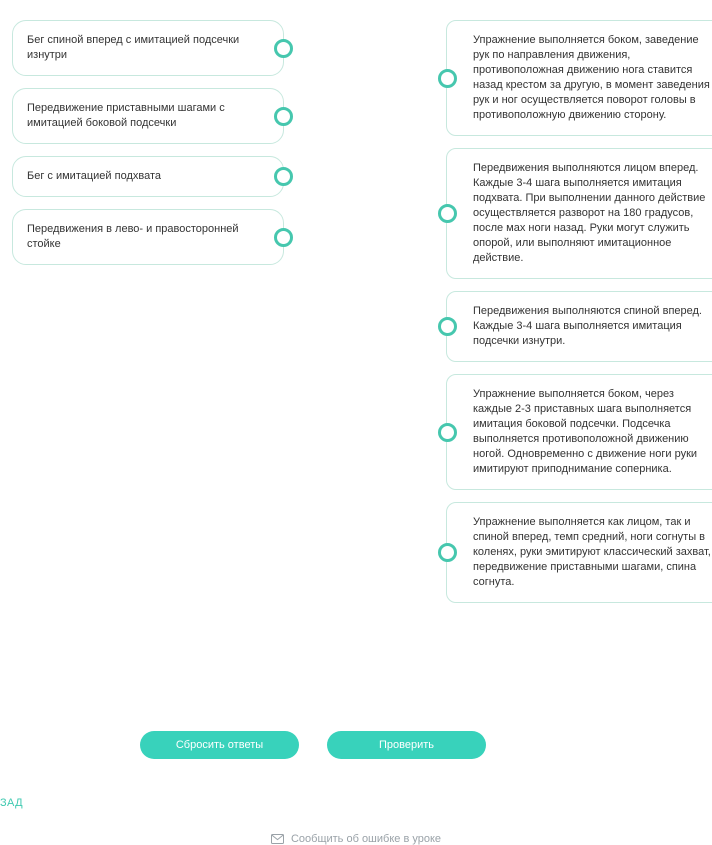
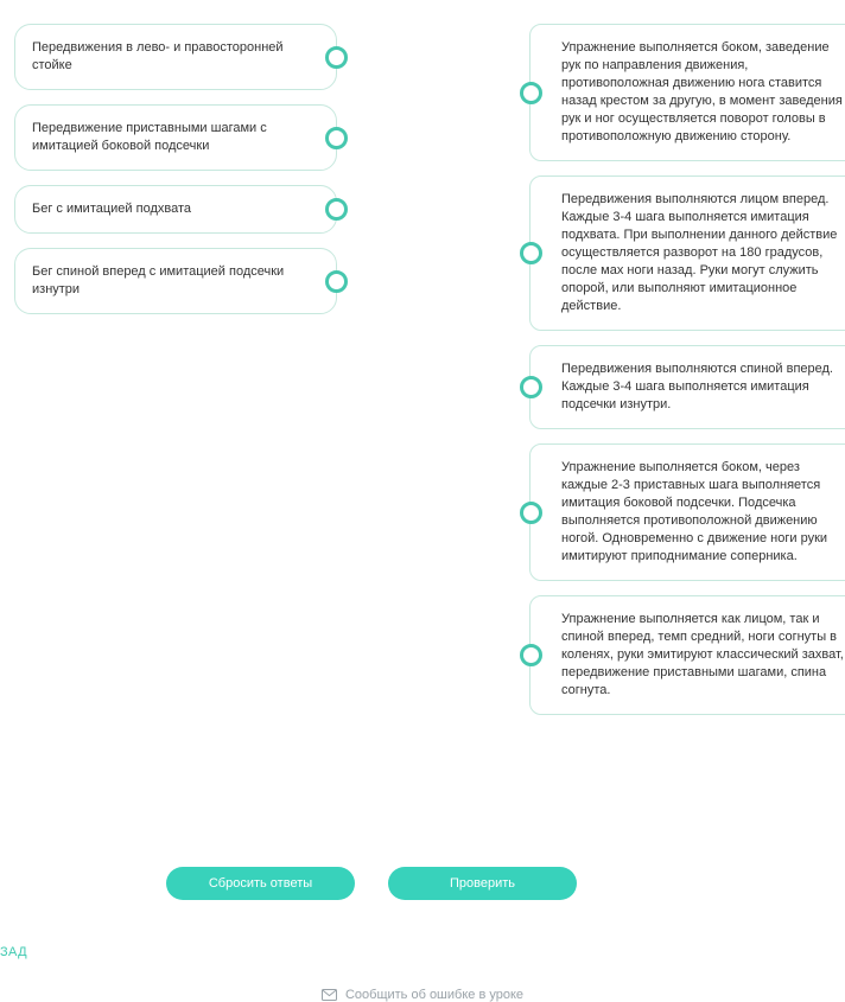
- Бег спиной вперед с имитацией подсечки изнутри
+ Передвижения в лево- и правосторонней стойке
  Передвижение приставными шагами с имитацией боковой подсечки
  Бег с имитацией подхвата
- Передвижения в лево- и правосторонней стойке
+ Бег спиной вперед с имитацией подсечки изнутри
  Упражнение выполняется боком, заведение рук по направления движения, противоположная движению нога ставится назад крестом за другую, в момент заведения рук и ног осуществляется поворот головы в противоположную движению сторону.
  Передвижения выполняются лицом вперед. Каждые 3-4 шага выполняется имитация подхвата. При выполнении данного действие осуществляется разворот на 180 градусов, после мах ноги назад. Руки могут служить опорой, или выполняют имитационное действие.
  Передвижения выполняются спиной вперед. Каждые 3-4 шага выполняется имитация подсечки изнутри.
  Упражнение выполняется боком, через каждые 2-3 приставных шага выполняется имитация боковой подсечки. Подсечка выполняется противоположной движению ногой. Одновременно с движение ноги руки имитируют приподнимание соперника.
  Упражнение выполняется как лицом, так и спиной вперед, темп средний, ноги согнуты в коленях, руки эмитируют классический захват, передвижение приставными шагами, спина согнута.
  Сбросить ответы
  Проверить
  Сообщить об ошибке в уроке
